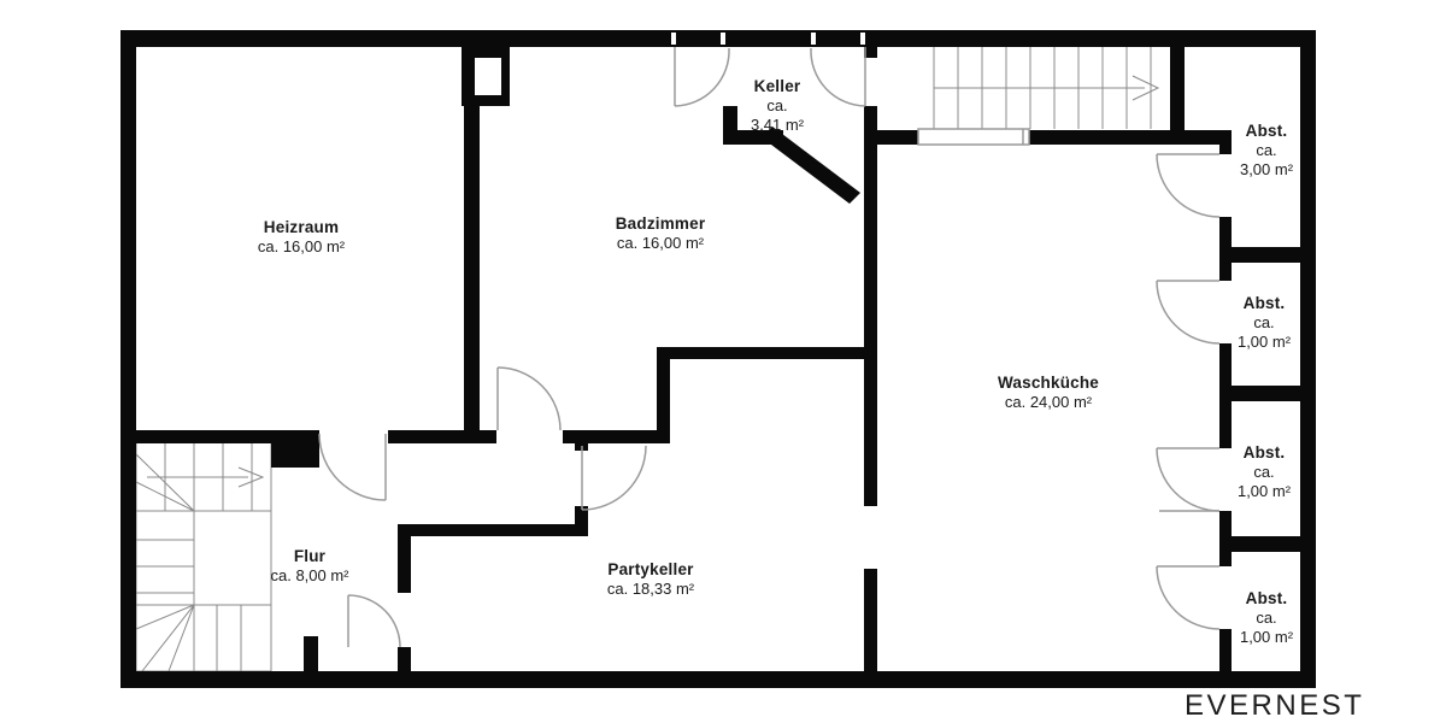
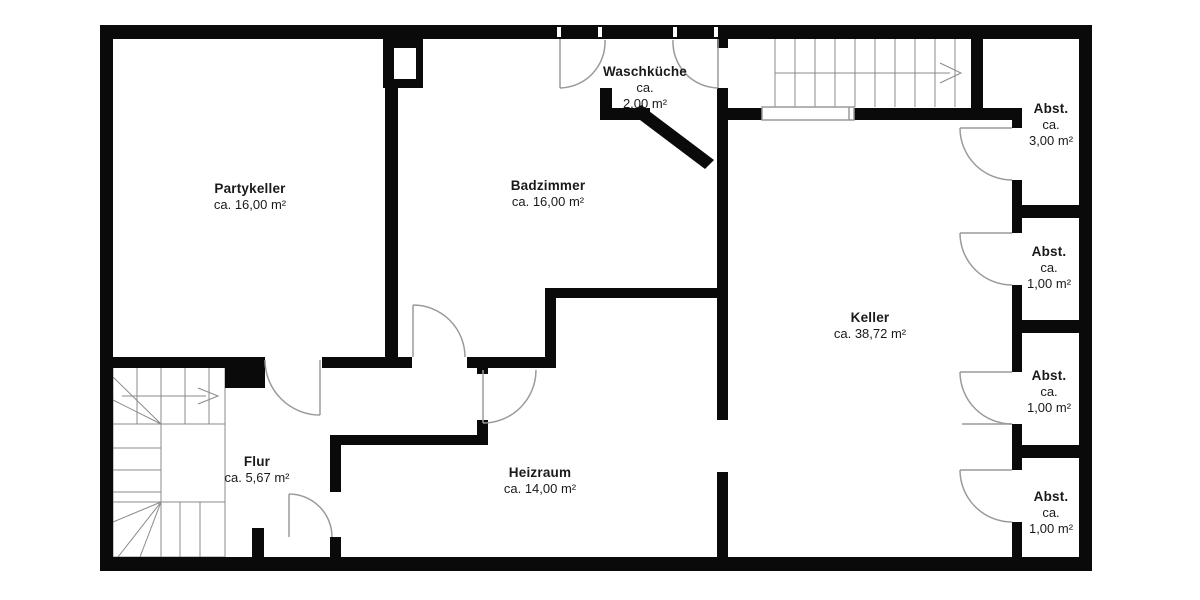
- EVERNEST
- Heizraum
+ Partykeller
  ca. 16,00 m²
  Badzimmer
  ca. 16,00 m²
- Keller
+ Waschküche
  ca.
- 3,41 m²
+ 2,00 m²
- Waschküche
+ Keller
- ca. 24,00 m²
+ ca. 38,72 m²
  Flur
- ca. 8,00 m²
+ ca. 5,67 m²
- Partykeller
+ Heizraum
- ca. 18,33 m²
+ ca. 14,00 m²
  Abst.
  ca.
  3,00 m²
  Abst.
  ca.
  1,00 m²
  Abst.
  ca.
  1,00 m²
  Abst.
  ca.
  1,00 m²
